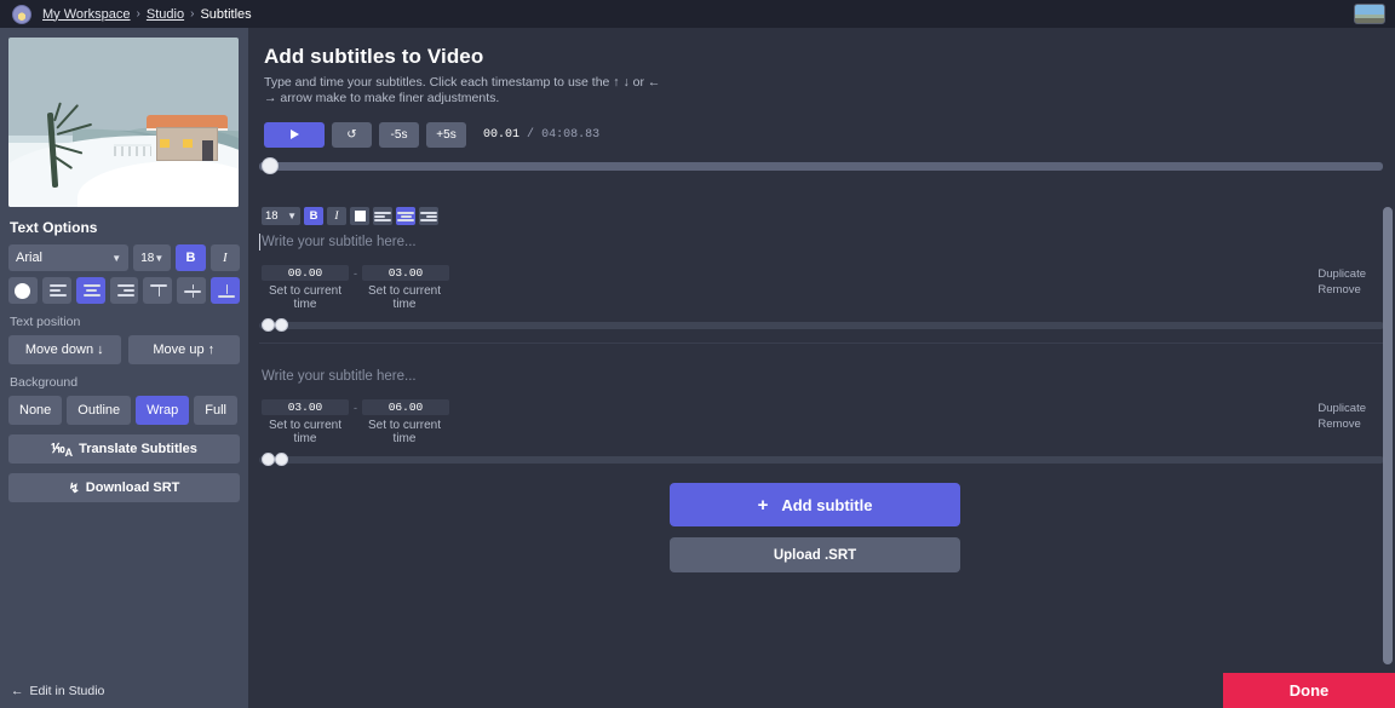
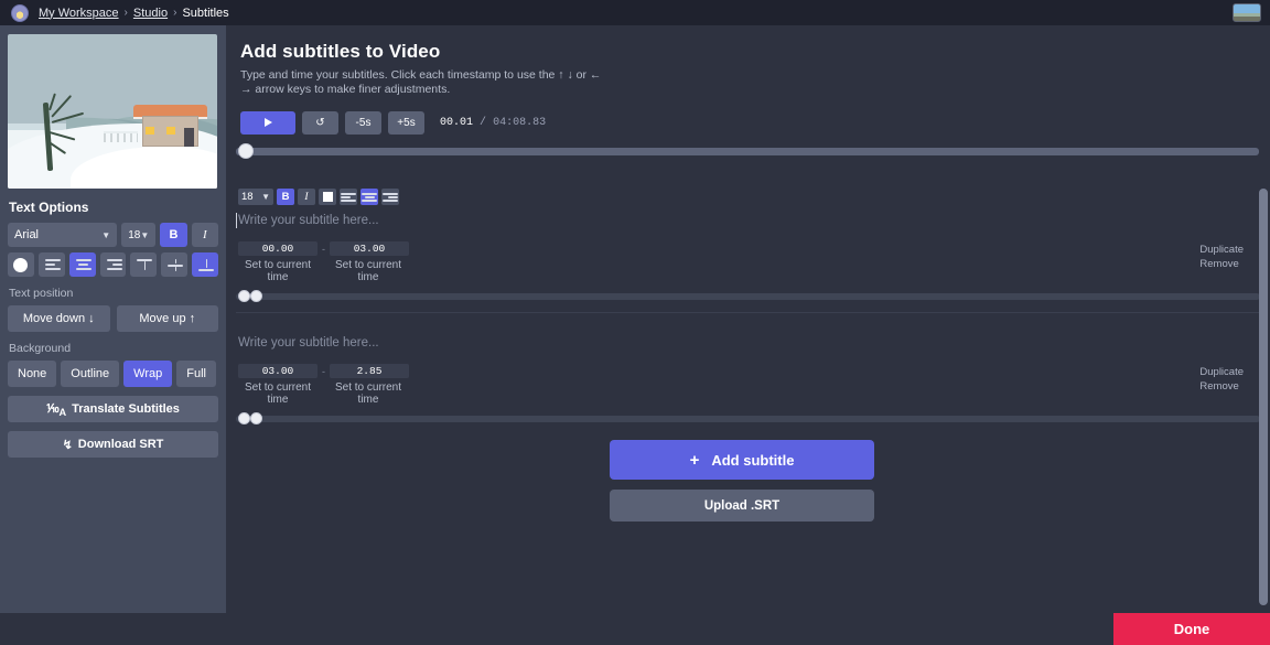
  My Workspace
  ›
  Studio
  ›
  Subtitles
  Text Options
  Arial
  ▼
  18
  ▼
  B
  I
  Text position
  Move down ↓
  Move up ↑
  Background
  None
  Outline
  Wrap
  Full
  ⅒A
  Translate Subtitles
  ↯
  Download SRT
  Add subtitles to Video
- Type and time your subtitles. Click each timestamp to use the ↑ ↓ or ← → arrow make to make finer adjustments.
+ Type and time your subtitles. Click each timestamp to use the ↑ ↓ or ← → arrow keys to make finer adjustments.
  ↺
  -5s
  +5s
  00.01 / 04:08.83
  18
  ▼
  B
  I
  Write your subtitle here...
  00.00
  -
  03.00
  Duplicate
  Remove
  Set to current time
  Set to current time
  Write your subtitle here...
  03.00
  -
- 06.00
+ 2.85
  Duplicate
  Remove
  Set to current time
  Set to current time
  +
  Add subtitle
  Upload .SRT
- ←
- Edit in Studio
  Done
